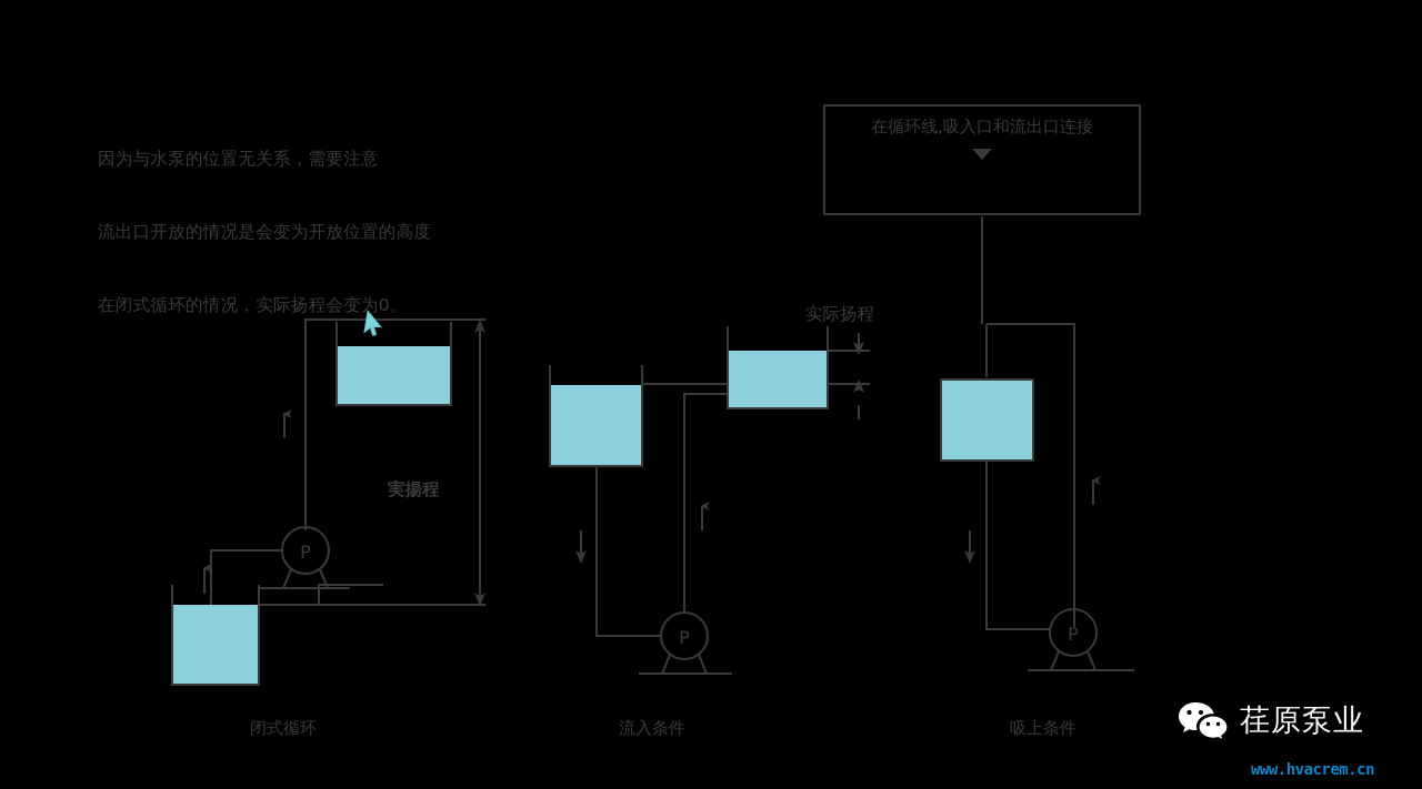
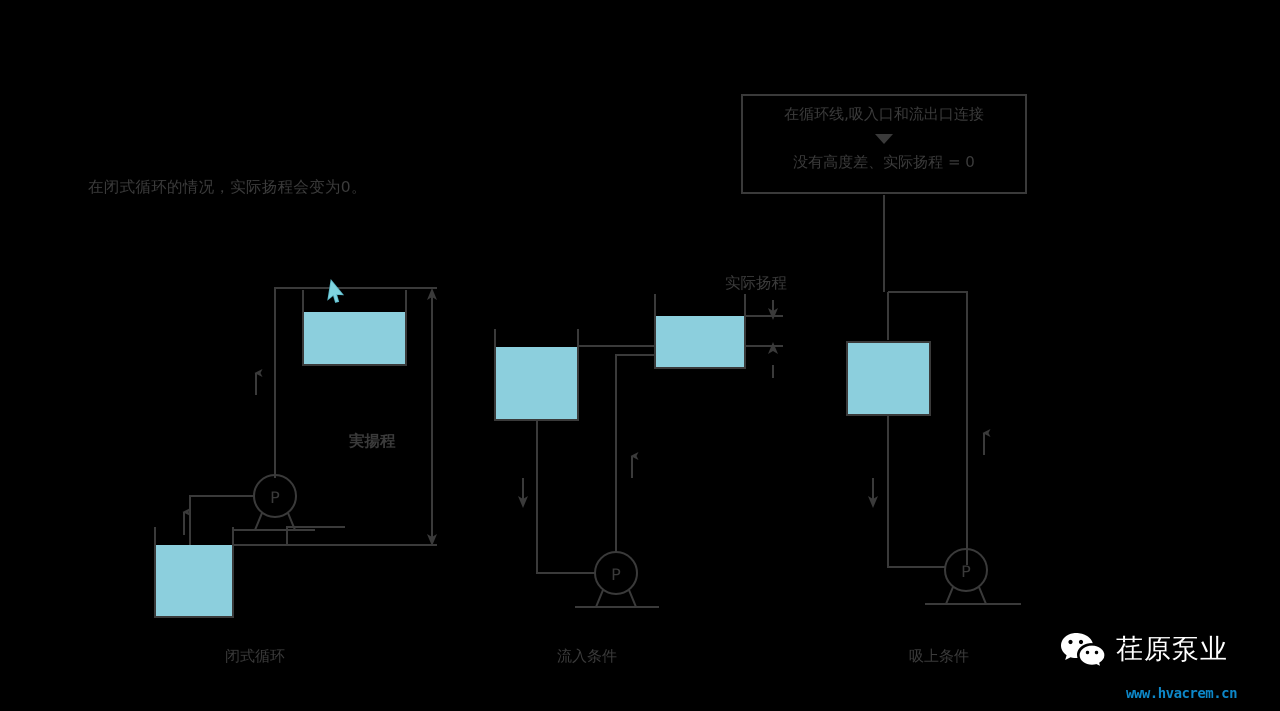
  P
  P
  P
- 因为与水泵的位置无关系，需要注意
- 流出口开放的情况是会变为开放位置的高度
  在闭式循环的情况，实际扬程会变为0。
  在循环线,吸入口和流出口连接
+ 没有高度差、实际扬程 = 0
  実揚程
  实际扬程
  闭式循环
  流入条件
  吸上条件
  荏原泵业
  www.hvacrem.cn
